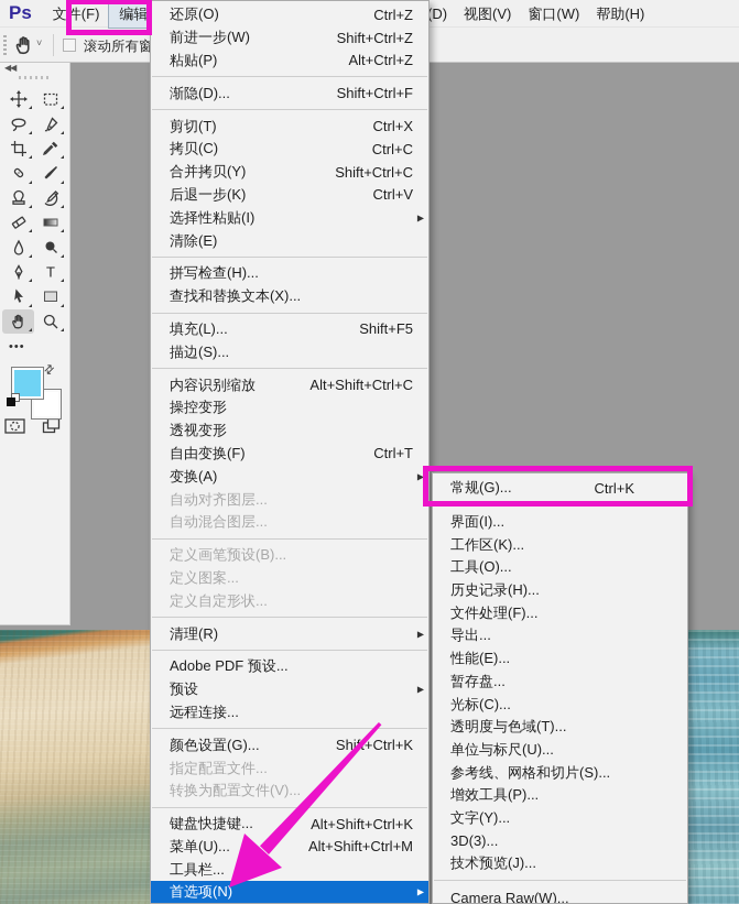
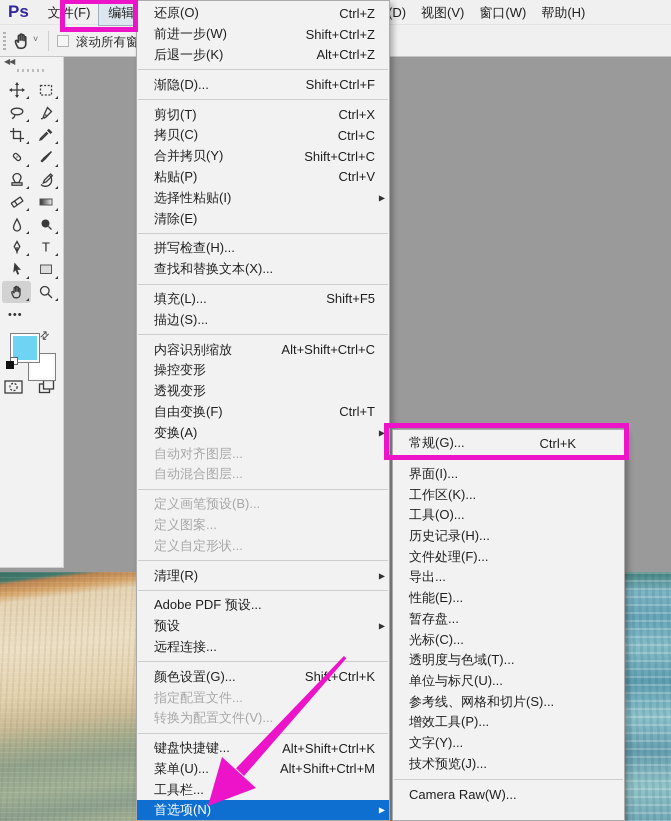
  Ps
  文件(F)
  (D)
  视图(V)
  窗口(W)
  帮助(H)
  ˅
  滚动所有窗
  ◀◀
  T
  •••
  还原(O)
  Ctrl+Z
  前进一步(W)
  Shift+Ctrl+Z
- 粘贴(P)
+ 后退一步(K)
  Alt+Ctrl+Z
  渐隐(D)...
  Shift+Ctrl+F
  剪切(T)
  Ctrl+X
  拷贝(C)
  Ctrl+C
  合并拷贝(Y)
  Shift+Ctrl+C
- 后退一步(K)
+ 粘贴(P)
  Ctrl+V
  选择性粘贴(I)
  ▶
  清除(E)
  拼写检查(H)...
  查找和替换文本(X)...
  填充(L)...
  Shift+F5
  描边(S)...
  内容识别缩放
  Alt+Shift+Ctrl+C
  操控变形
  透视变形
  自由变换(F)
  Ctrl+T
  变换(A)
  ▶
  自动对齐图层...
  自动混合图层...
  定义画笔预设(B)...
  定义图案...
  定义自定形状...
  清理(R)
  ▶
  Adobe PDF 预设...
  预设
  ▶
  远程连接...
  颜色设置(G)...
  Shi+Ctrl+K
  指定配置文件...
  转换为配置文件(V)...
  键盘快捷键...
  Alt+Shift+Ctrl+K
  菜单(U)...
  Alt+Shift+Ctrl+M
  工具栏...
  首选项(N)
  ▶
  常规(G)...
  Ctrl+K
  界面(I)...
  工作区(K)...
  工具(O)...
  历史记录(H)...
  文件处理(F)...
  导出...
  性能(E)...
  暂存盘...
  光标(C)...
  透明度与色域(T)...
  单位与标尺(U)...
  参考线、网格和切片(S)...
  增效工具(P)...
  文字(Y)...
- 3D(3)...
  技术预览(J)...
  Camera Raw(W)...
